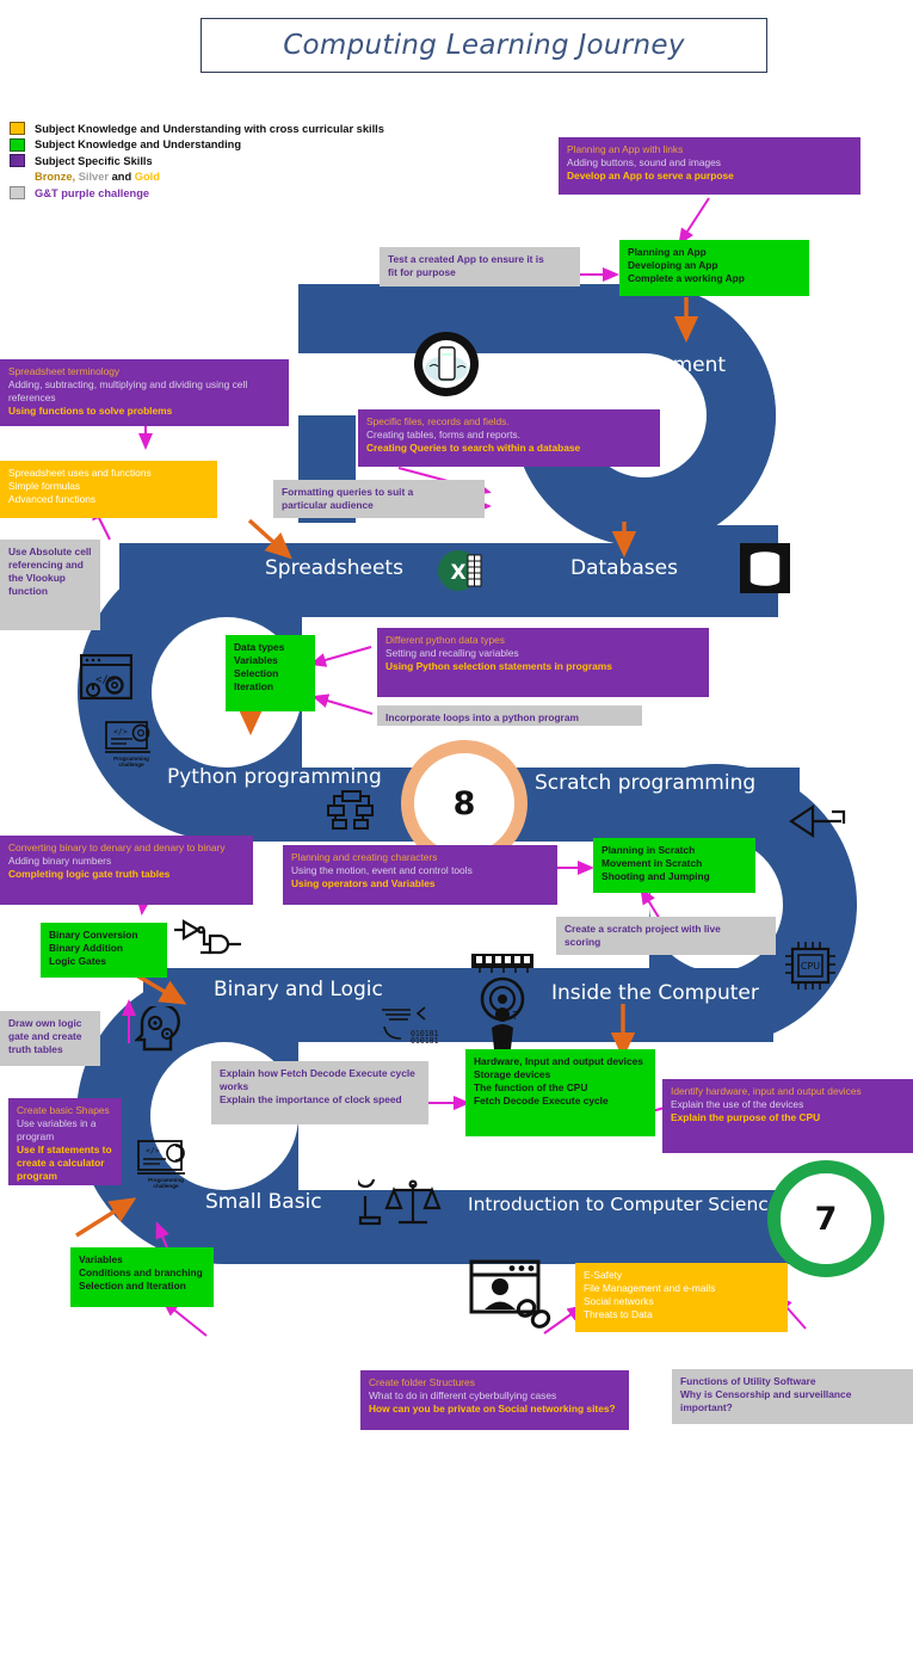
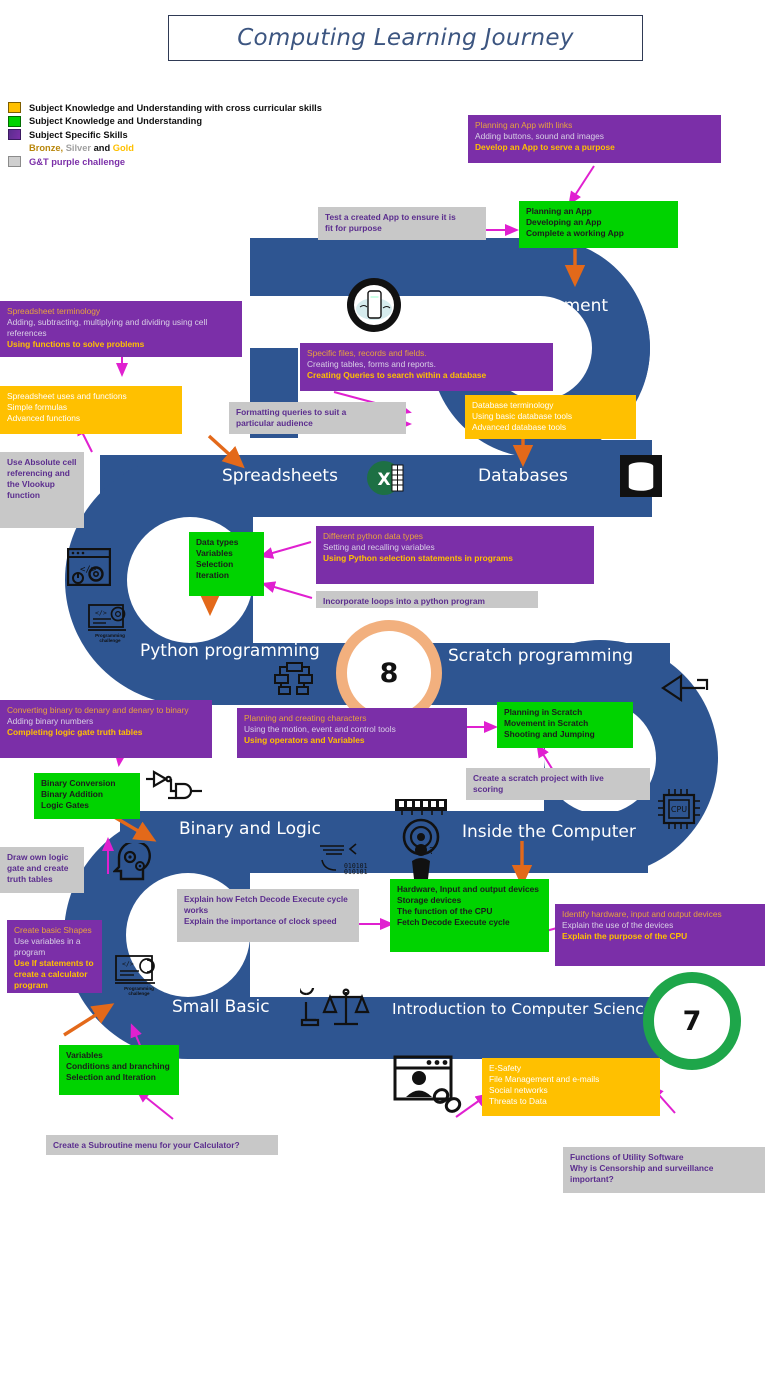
  Computing Learning Journey
  Subject Knowledge and Understanding with cross curricular skills
  Subject Knowledge and Understanding
  Subject Specific Skills
  Bronze, Silver and Gold
  G&T purple challenge
  App Development
  Spreadsheets
  Databases
  Python programming
  Scratch programming
  Binary and Logic
  Inside the Computer
  Small Basic
  Introduction to Computer Scienc
  8
  7
  Planning an App with links
  Adding buttons, sound and images
  Develop an App to serve a purpose
  Planning an App
  Developing an App
  Complete a working App
  Test a created App to ensure it is
  fit for purpose
  Spreadsheet terminology
  Adding, subtracting, multiplying and dividing using cell references
  Using functions to solve problems
  Spreadsheet uses and functions
  Simple formulas
  Advanced functions
  Use Absolute cell referencing and the Vlookup function
  Specific files, records and fields.
  Creating tables, forms and reports.
  Creating Queries to search within a database
+ Database terminology
+ Using basic database tools
+ Advanced database tools
  Formatting queries to suit a
  particular audience
  Data types
  Variables
  Selection
  Iteration
  Different python data types
  Setting and recalling variables
  Using Python selection statements in programs
  Incorporate loops into a python program
  Converting binary to denary and denary to binary
  Adding binary numbers
  Completing logic gate truth tables
  Binary Conversion
  Binary Addition
  Logic Gates
  Draw own logic gate and create truth tables
  Planning and creating characters
  Using the motion, event and control tools
  Using operators and Variables
  Planning in Scratch
  Movement in Scratch
  Shooting and Jumping
  Create a scratch project with live
  scoring
  Hardware, Input and output devices
  Storage devices
  The function of the CPU
  Fetch Decode Execute cycle
  Identify hardware, input and output devices
  Explain the use of the devices
  Explain the purpose of the CPU
  Explain how Fetch Decode Execute cycle works
  Explain the importance of clock speed
  Create basic Shapes
  Use variables in a program
  Use If statements to create a calculator program
  Variables
  Conditions and branching
  Selection and Iteration
+ Create a Subroutine menu for your Calculator?
  E-Safety
  File Management and e-mails
  Social networks
  Threats to Data
- Create folder Structures
- What to do in different cyberbullying cases
- How can you be private on Social networking sites?
  Functions of Utility Software
  Why is Censorship and surveillance important?
  X
  </>
  </>
  010101
  010101
  ?
  CPU
  </>
